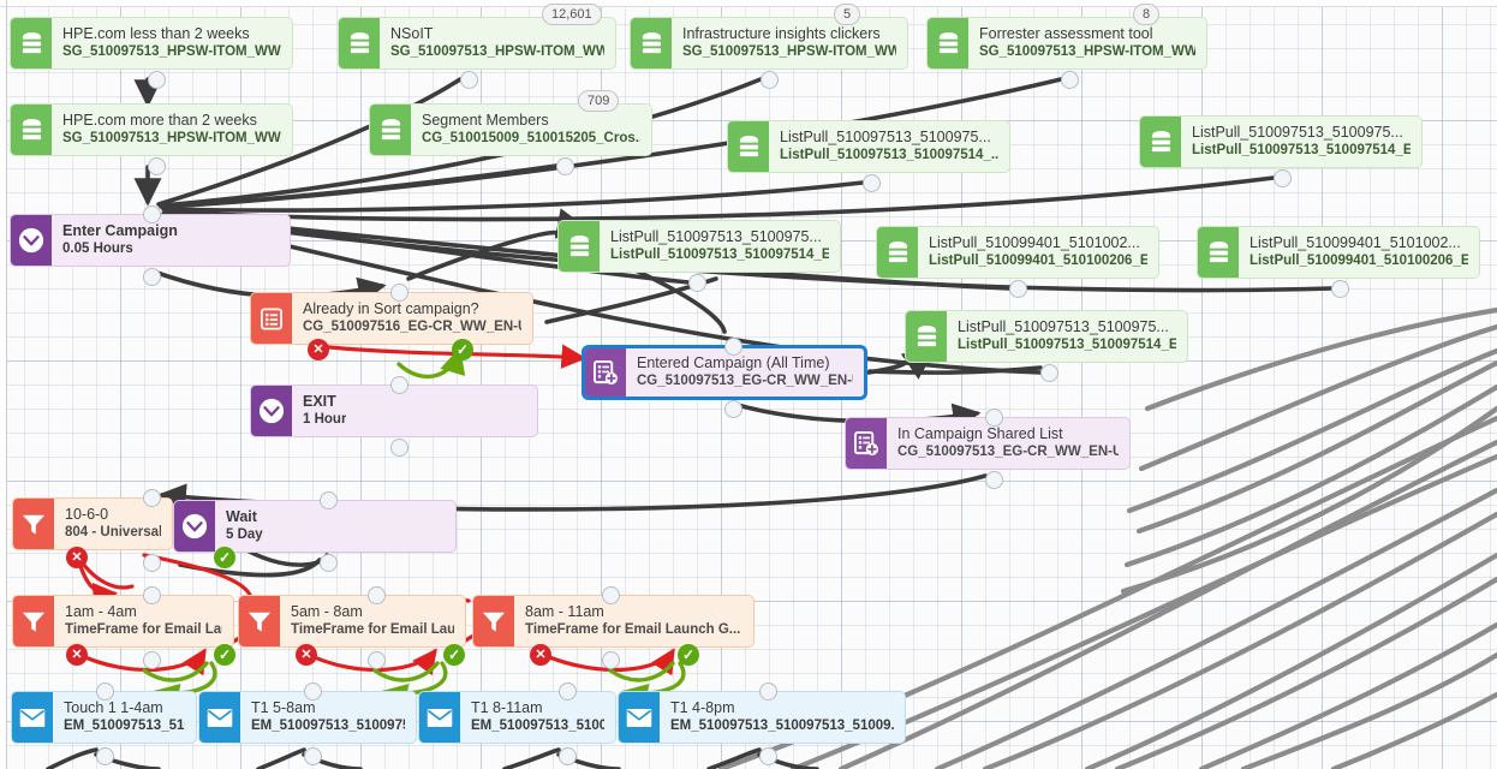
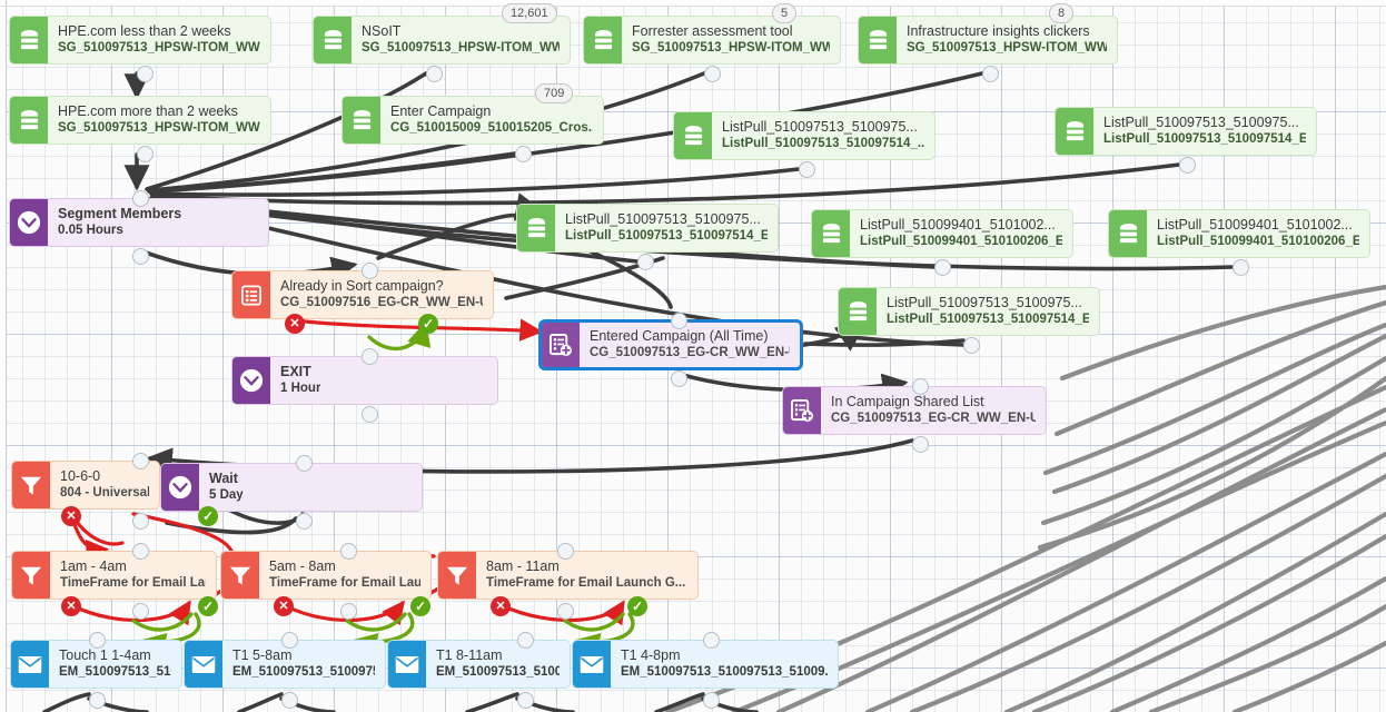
  HPE.com less than 2 weeks
  SG_510097513_HPSW-ITOM_WW
  HPE.com more than 2 weeks
  SG_510097513_HPSW-ITOM_WW
  NSoIT
  SG_510097513_HPSW-ITOM_WW
- Infrastructure insights clickers
+ Forrester assessment tool
  SG_510097513_HPSW-ITOM_WW
- Forrester assessment tool
+ Infrastructure insights clickers
  SG_510097513_HPSW-ITOM_WW
- Segment Members
+ Enter Campaign
  CG_510015009_510015205_Cros.
  ListPull_510097513_5100975...
  ListPull_510097513_510097514_..
  ListPull_510097513_5100975...
  ListPull_510097513_510097514_E
  ListPull_510097513_5100975...
  ListPull_510097513_510097514_E
  ListPull_510099401_5101002...
  ListPull_510099401_510100206_E
  ListPull_510099401_5101002...
  ListPull_510099401_510100206_E
  ListPull_510097513_5100975...
  ListPull_510097513_510097514_E
- Enter Campaign
+ Segment Members
  0.05 Hours
  Already in Sort campaign?
  CG_510097516_EG-CR_WW_EN-
  EXIT
  1 Hour
  Entered Campaign (All Time)
  CG_510097513_EG-CR_WW_EN-
  In Campaign Shared List
  CG_510097513_EG-CR_WW_EN-U
  10-6-0
  804 - Universal
  Wait
  5 Day
  1am - 4am
  TimeFrame for Email La
  5am - 8am
  TimeFrame for Email Lau
  8am - 11am
  TimeFrame for Email Launch G...
  Touch 1 1-4am
  EM_510097513_51
  T1 5-8am
  EM_510097513_510097
  T1 8-11am
  EM_510097513_5100
  T1 4-8pm
  EM_510097513_510097513_51009.
  12,601
  5
  8
  709
